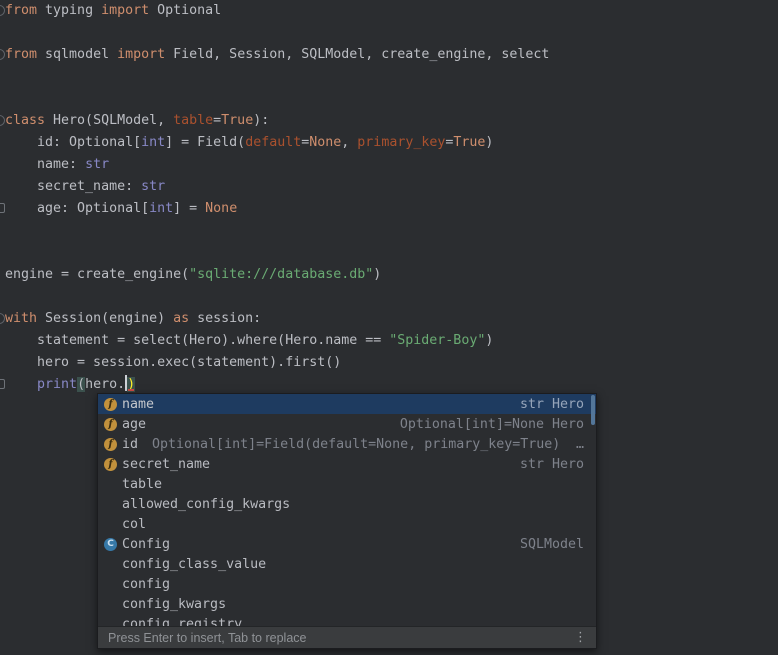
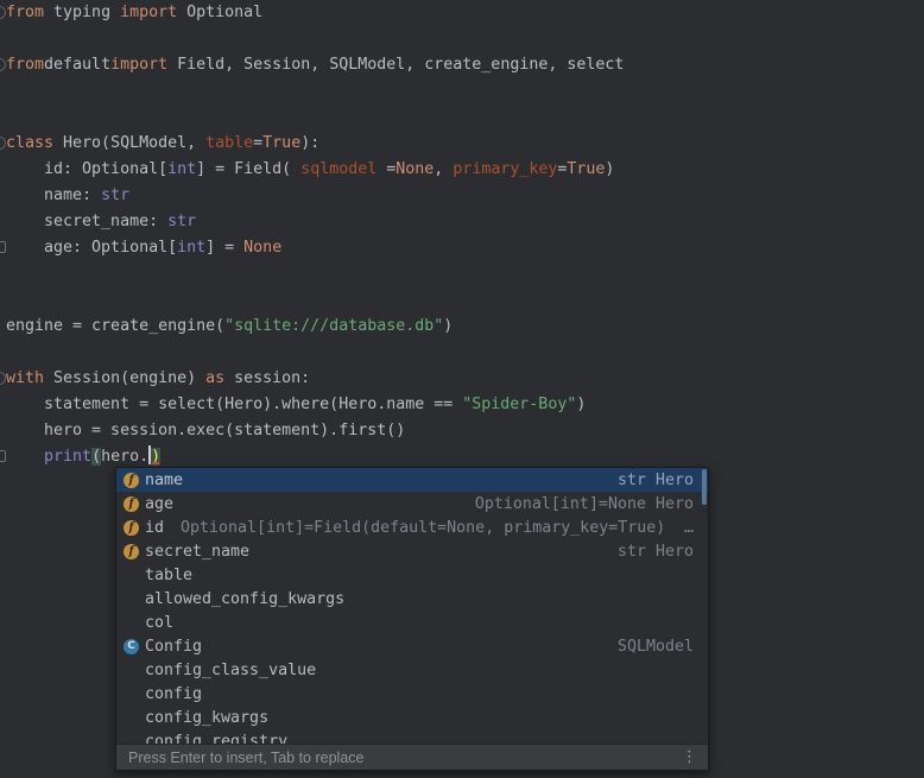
  from typing import Optional
- from sqlmodel import Field, Session, SQLModel, create_engine, select
+ fromdefaultimport Field, Session, SQLModel, create_engine, select
  class Hero(SQLModel, table=True):
- id: Optional[int] = Field(default=None, primary_key=True)
+ id: Optional[int] = Field( sqlmodel =None, primary_key=True)
  name: str
  secret_name: str
  age: Optional[int] = None
  engine = create_engine("sqlite:///database.db")
  with Session(engine) as session:
  statement = select(Hero).where(Hero.name == "Spider-Boy")
  hero = session.exec(statement).first()
  print(hero. )
  f
  name
  str Hero
  f
  age
  Optional[int]=None Hero
  f
  id
  Optional[int]=Field(default=None, primary_key=True)
  …
  f
  secret_name
  str Hero
  table
  allowed_config_kwargs
  col
  C
  Config
  SQLModel
  config_class_value
  config
  config_kwargs
  config_registry
  Press Enter to insert, Tab to replace
  ⋮
